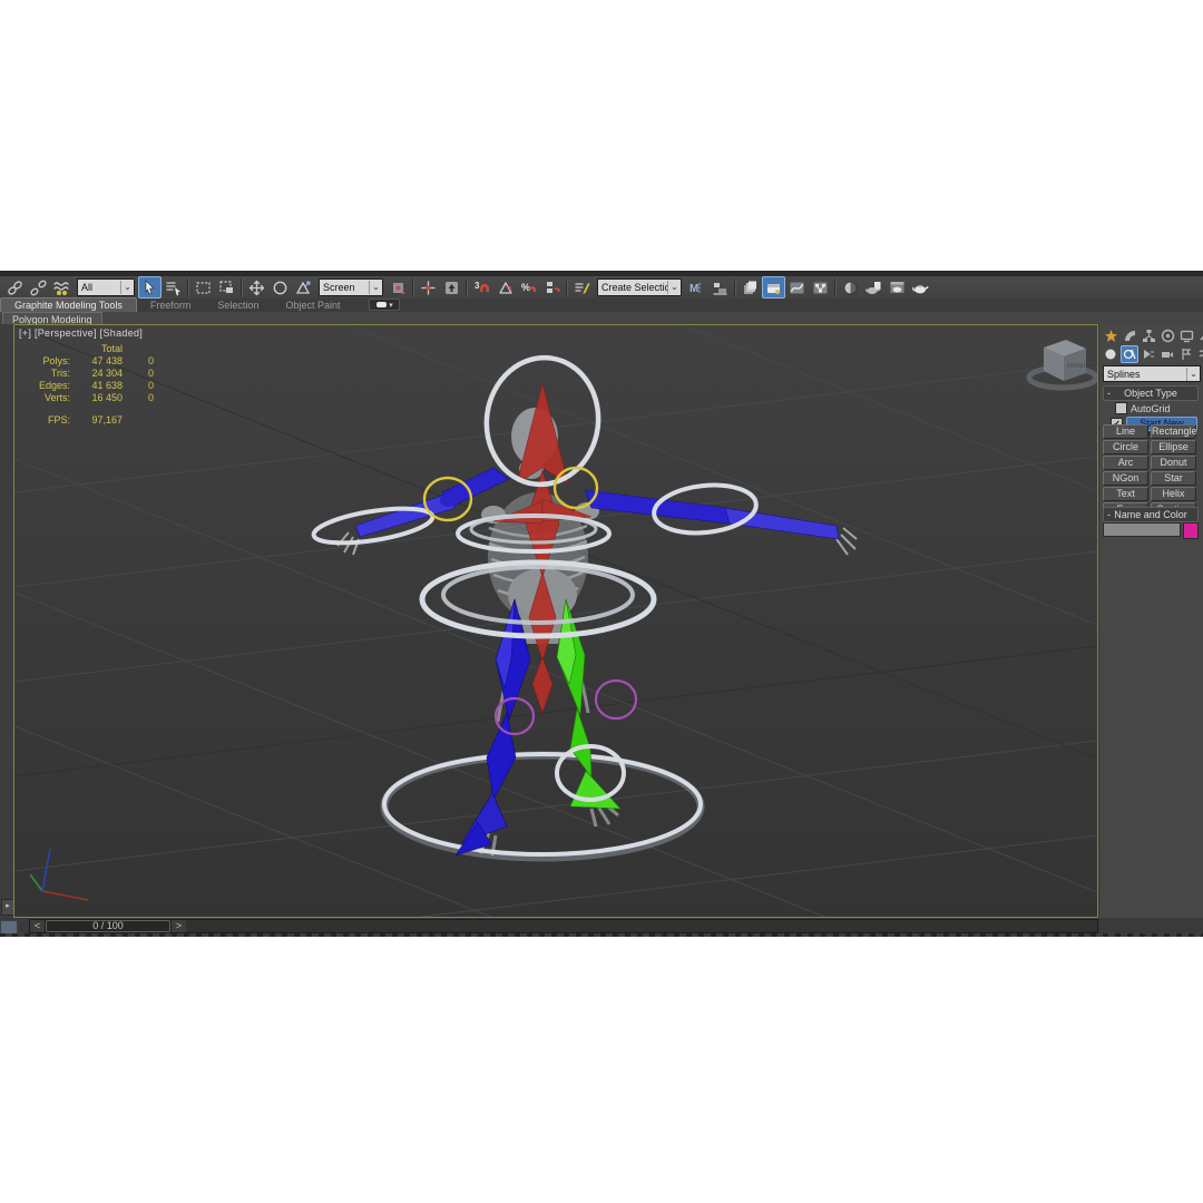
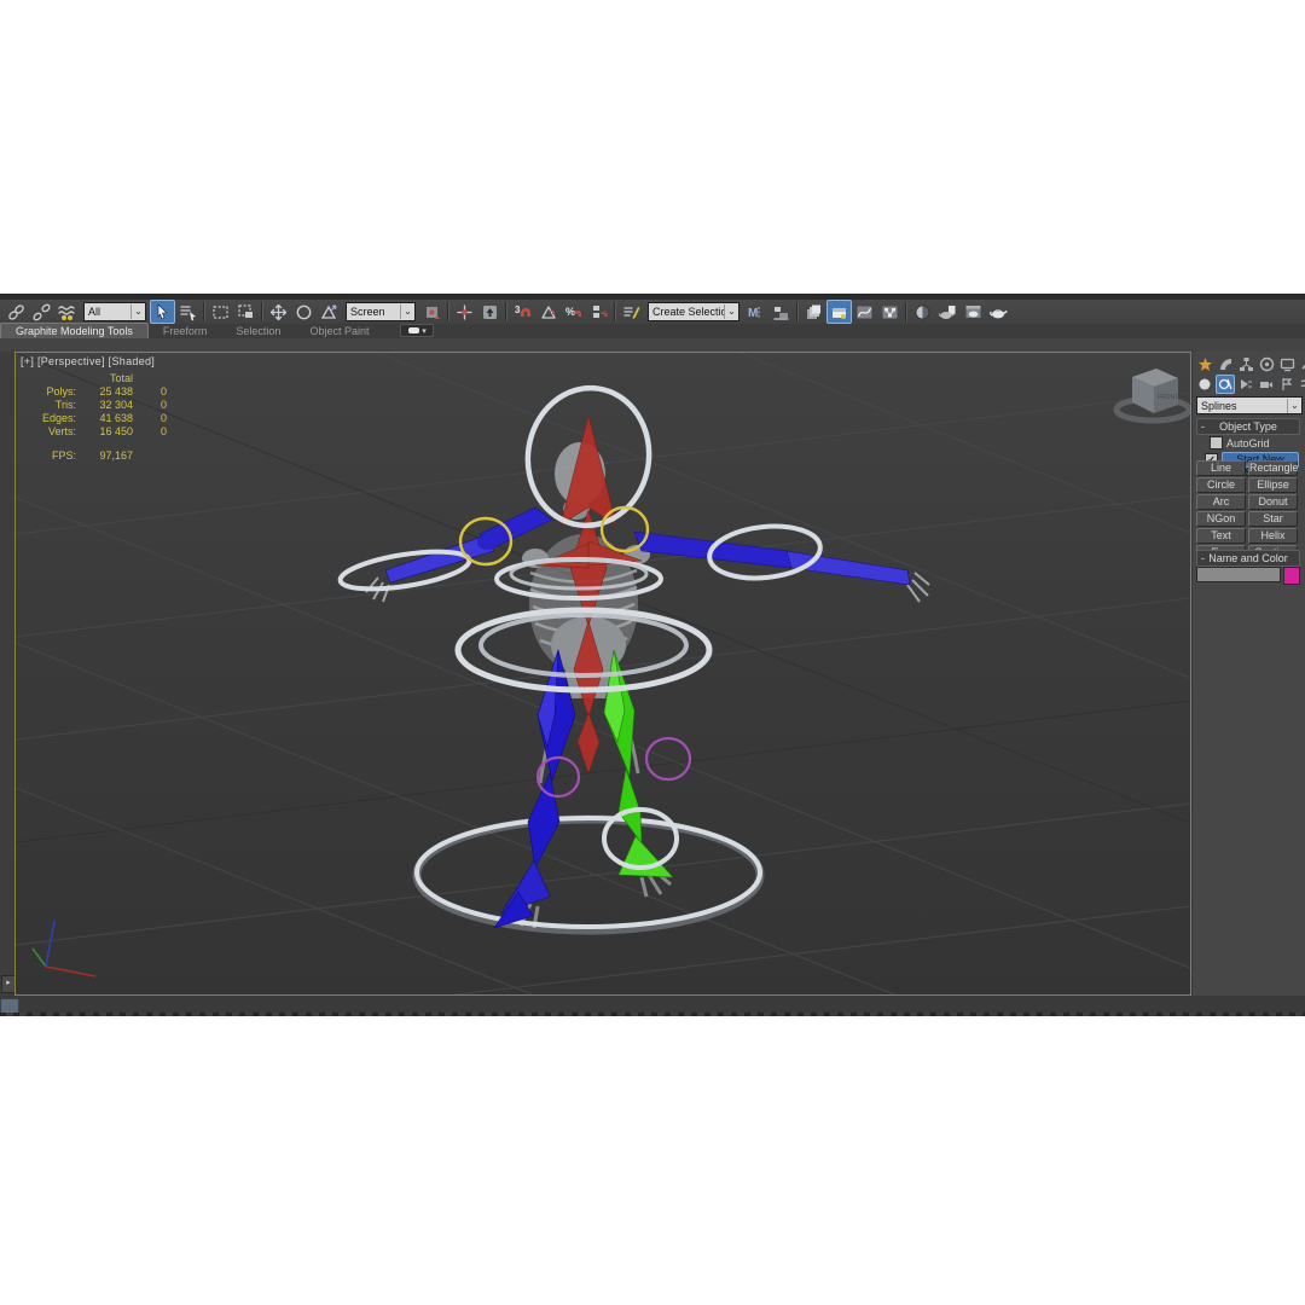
  All
  ⌄
  Screen
  ⌄
  3
  %
  Create Selecti
  ⌄
  M
  Graphite Modeling Tools
  Freeform
  Selection
  Object Paint
- Polygon Modeling
  [+] [Perspective] [Shaded]
  Total
  Polys:
- 47 438
+ 25 438
  0
  Tris:
- 24 304
+ 32 304
  0
  Edges:
  41 638
  0
  Verts:
  16 450
  0
  FPS:
  97,167
  Splines
  ⌄
  -
  Object Type
  AutoGrid
  Line
  Rectangle
  Circle
  Ellipse
  Arc
  Donut
  NGon
  Star
  Text
  Helix
  -
  Name and Color
- <
- 0 / 100
- >
